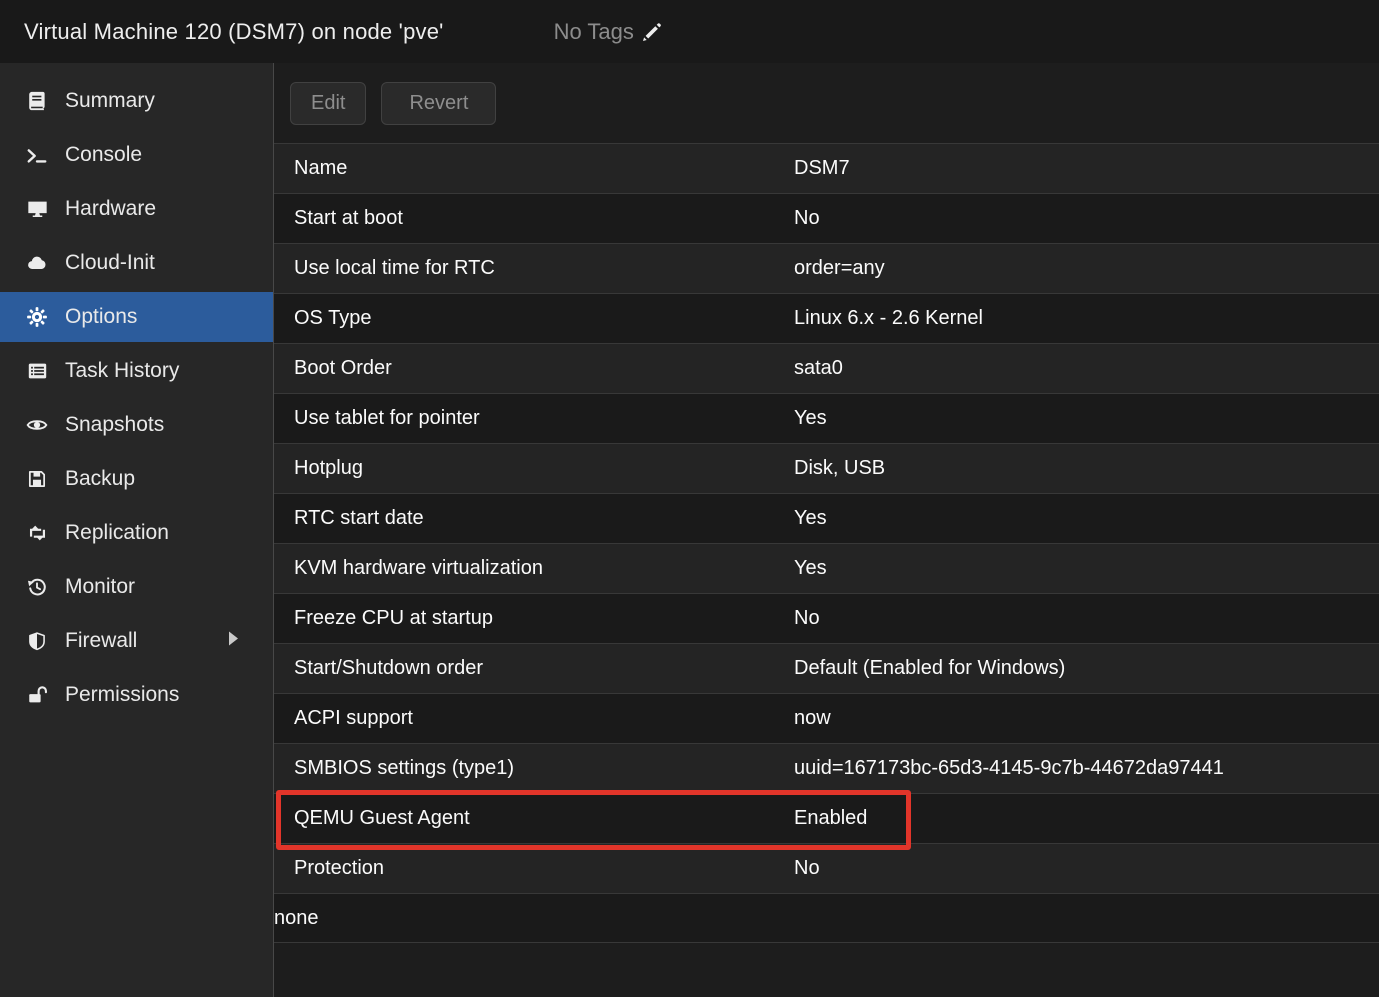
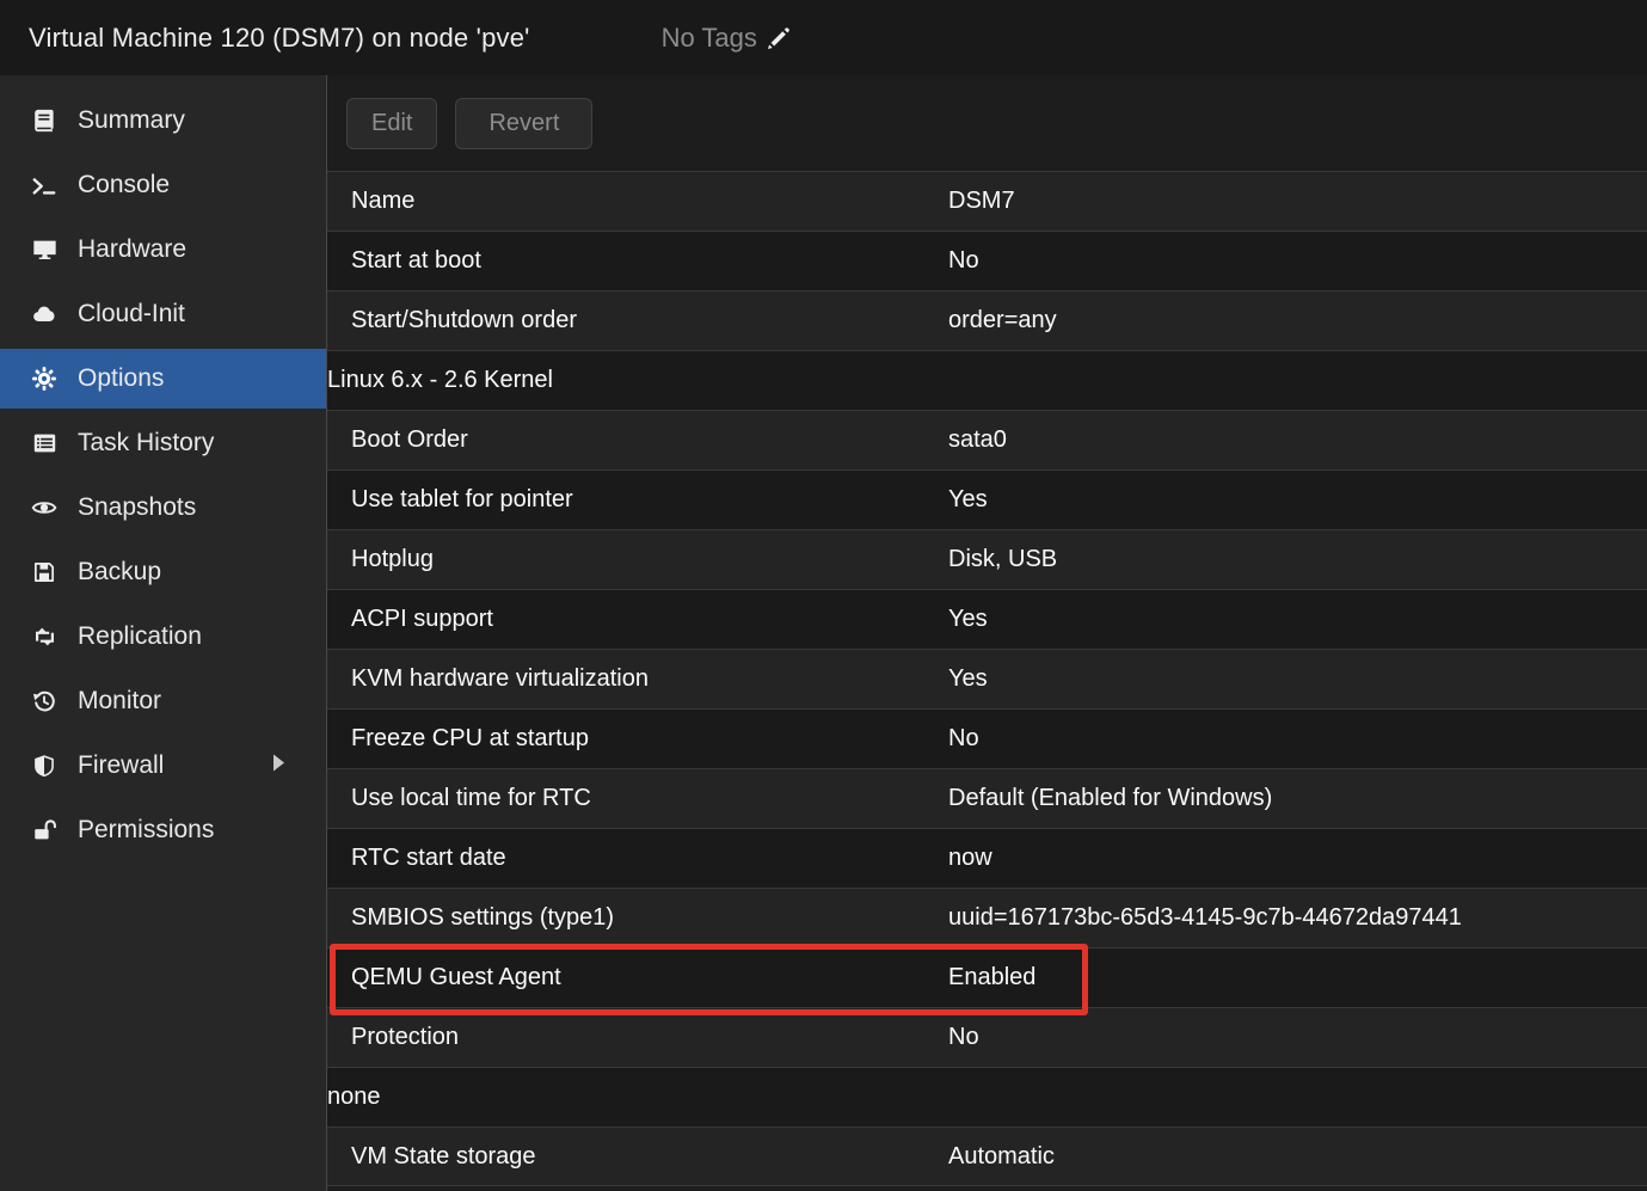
  Virtual Machine 120 (DSM7) on node 'pve'
  No Tags
  Summary
  Console
  Hardware
  Cloud-Init
  Options
  Task History
  Snapshots
  Backup
  Replication
  Monitor
  Firewall
  Permissions
  Edit
  Revert
  Name
  DSM7
  Start at boot
  No
- Use local time for RTC
+ Start/Shutdown order
  order=any
- OS Type
  Linux 6.x - 2.6 Kernel
  Boot Order
  sata0
  Use tablet for pointer
  Yes
  Hotplug
  Disk, USB
- RTC start date
+ ACPI support
  Yes
  KVM hardware virtualization
  Yes
  Freeze CPU at startup
  No
- Start/Shutdown order
+ Use local time for RTC
  Default (Enabled for Windows)
- ACPI support
+ RTC start date
  now
  SMBIOS settings (type1)
  uuid=167173bc-65d3-4145-9c7b-44672da97441
  QEMU Guest Agent
  Enabled
  Protection
  No
  none
+ VM State storage
+ Automatic
